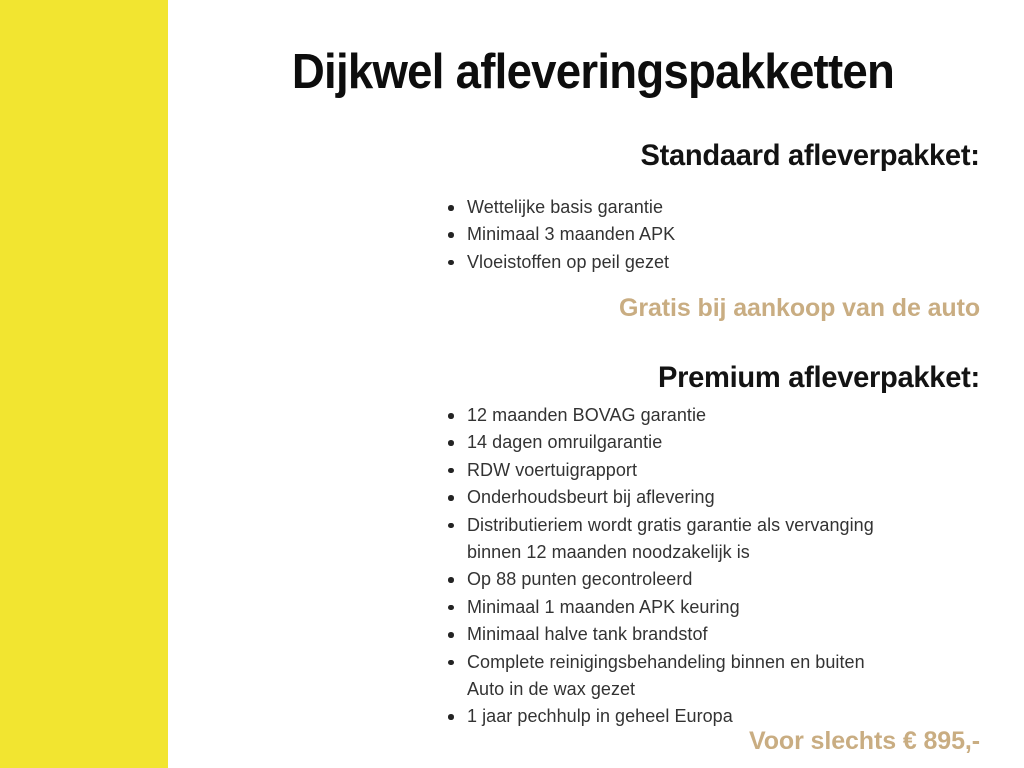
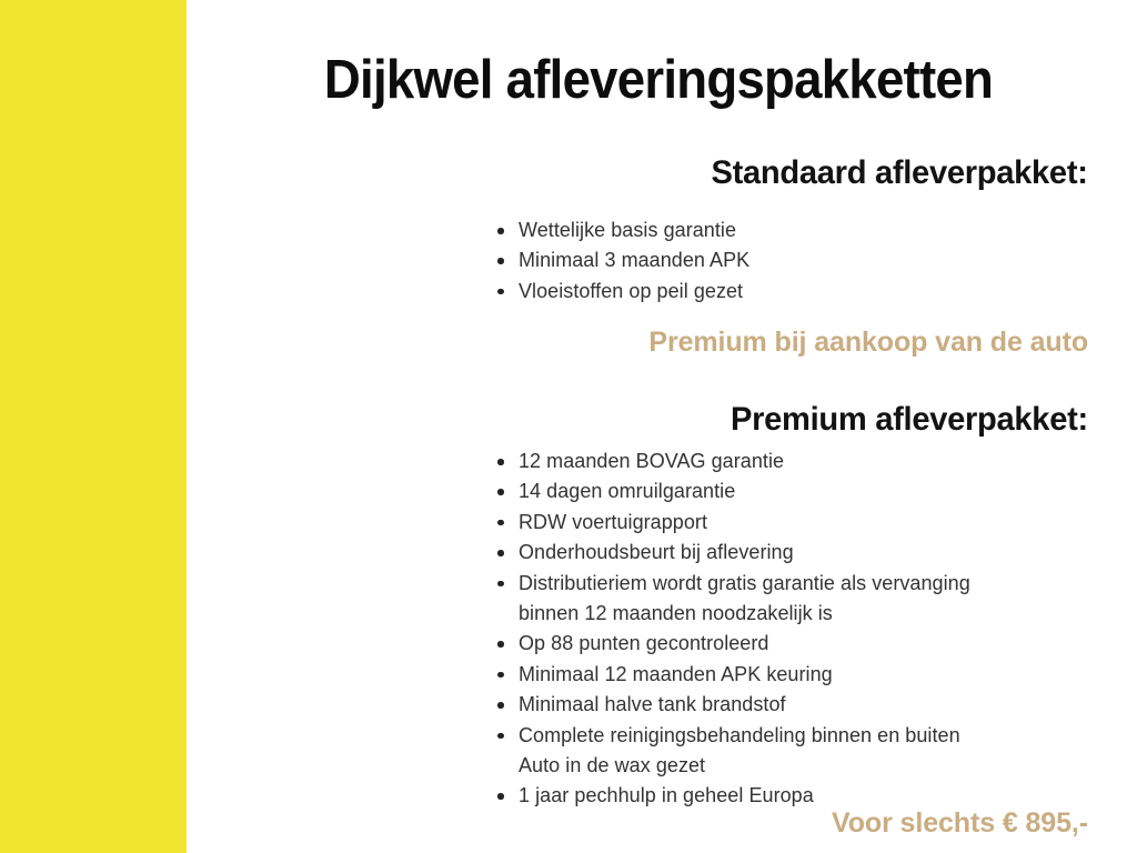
  Dijkwel afleveringspakketten
  Standaard afleverpakket:
  Wettelijke basis garantie
  Minimaal 3 maanden APK
  Vloeistoffen op peil gezet
- Gratis bij aankoop van de auto
+ Premium bij aankoop van de auto
  Premium afleverpakket:
  12 maanden BOVAG garantie
  14 dagen omruilgarantie
  RDW voertuigrapport
  Onderhoudsbeurt bij aflevering
  Distributieriem wordt gratis garantie als vervanging
  binnen 12 maanden noodzakelijk is
  Op 88 punten gecontroleerd
- Minimaal 1 maanden APK keuring
+ Minimaal 12 maanden APK keuring
  Minimaal halve tank brandstof
  Complete reinigingsbehandeling binnen en buiten
  Auto in de wax gezet
  1 jaar pechhulp in geheel Europa
  Voor slechts € 895,-
